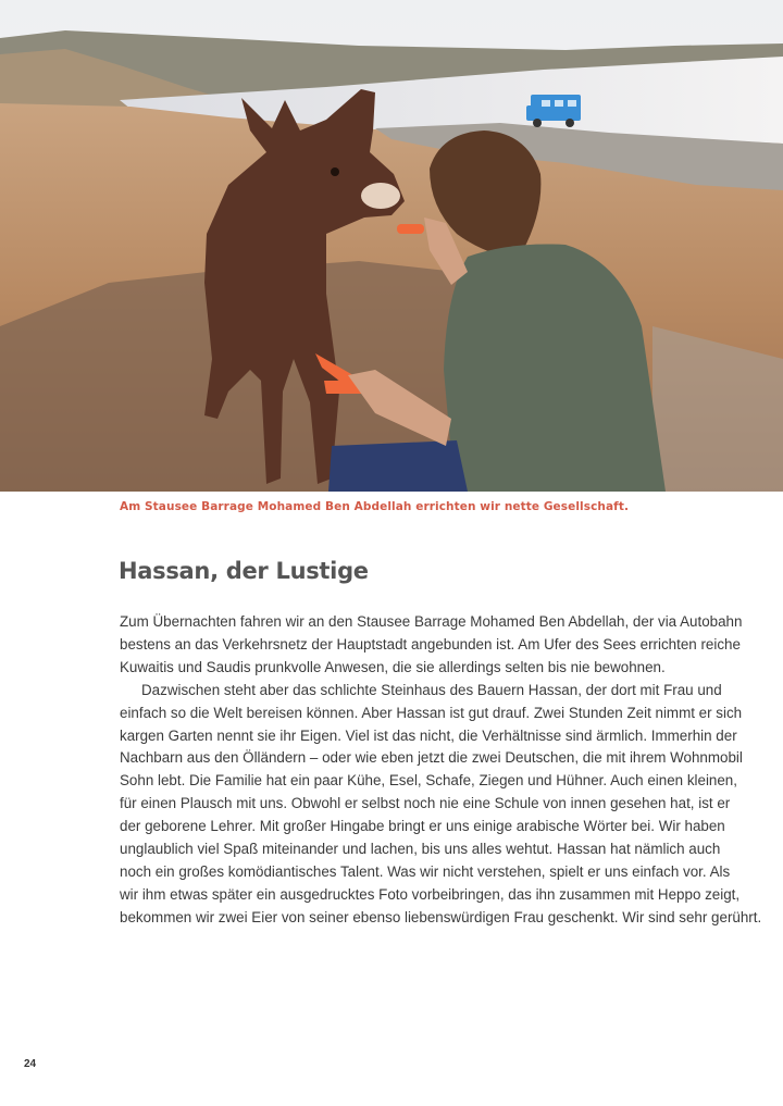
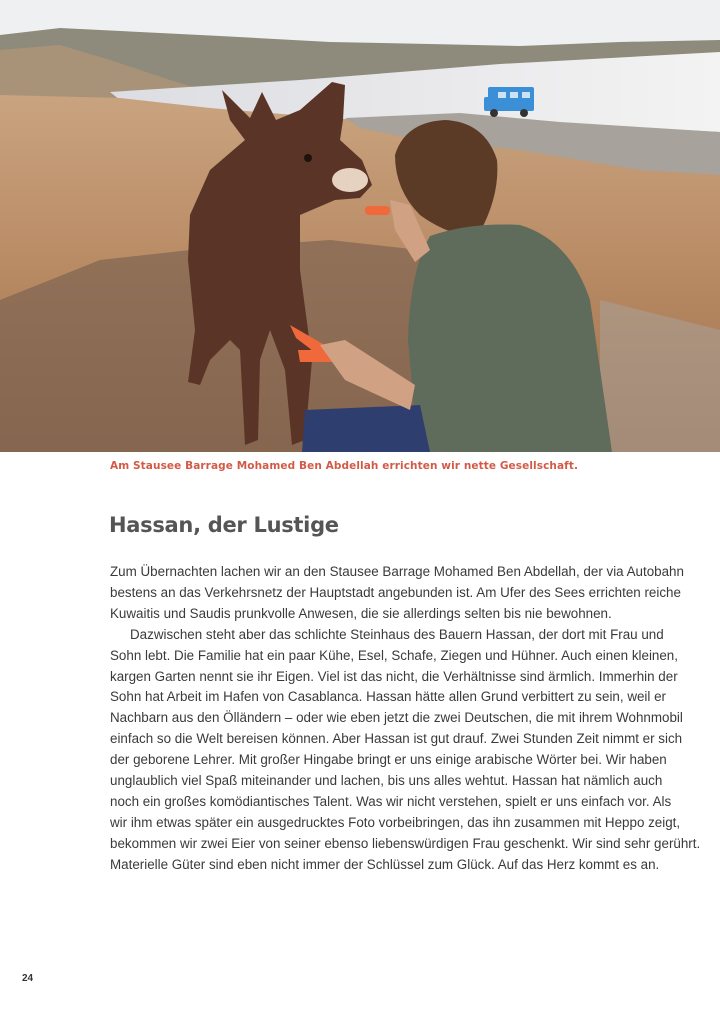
  Am Stausee Barrage Mohamed Ben Abdellah errichten wir nette Gesellschaft.
  Hassan, der Lustige
- Zum Übernachten fahren wir an den Stausee Barrage Mohamed Ben Abdellah, der via Autobahn
+ Zum Übernachten lachen wir an den Stausee Barrage Mohamed Ben Abdellah, der via Autobahn
  bestens an das Verkehrsnetz der Hauptstadt angebunden ist. Am Ufer des Sees errichten reiche
  Kuwaitis und Saudis prunkvolle Anwesen, die sie allerdings selten bis nie bewohnen.
  Dazwischen steht aber das schlichte Steinhaus des Bauern Hassan, der dort mit Frau und
- einfach so die Welt bereisen können. Aber Hassan ist gut drauf. Zwei Stunden Zeit nimmt er sich
+ Sohn lebt. Die Familie hat ein paar Kühe, Esel, Schafe, Ziegen und Hühner. Auch einen kleinen,
  kargen Garten nennt sie ihr Eigen. Viel ist das nicht, die Verhältnisse sind ärmlich. Immerhin der
+ Sohn hat Arbeit im Hafen von Casablanca. Hassan hätte allen Grund verbittert zu sein, weil er
  Nachbarn aus den Ölländern – oder wie eben jetzt die zwei Deutschen, die mit ihrem Wohnmobil
- Sohn lebt. Die Familie hat ein paar Kühe, Esel, Schafe, Ziegen und Hühner. Auch einen kleinen,
+ einfach so die Welt bereisen können. Aber Hassan ist gut drauf. Zwei Stunden Zeit nimmt er sich
- für einen Plausch mit uns. Obwohl er selbst noch nie eine Schule von innen gesehen hat, ist er
  der geborene Lehrer. Mit großer Hingabe bringt er uns einige arabische Wörter bei. Wir haben
  unglaublich viel Spaß miteinander und lachen, bis uns alles wehtut. Hassan hat nämlich auch
  noch ein großes komödiantisches Talent. Was wir nicht verstehen, spielt er uns einfach vor. Als
  wir ihm etwas später ein ausgedrucktes Foto vorbeibringen, das ihn zusammen mit Heppo zeigt,
  bekommen wir zwei Eier von seiner ebenso liebenswürdigen Frau geschenkt. Wir sind sehr gerührt.
+ Materielle Güter sind eben nicht immer der Schlüssel zum Glück. Auf das Herz kommt es an.
  24
